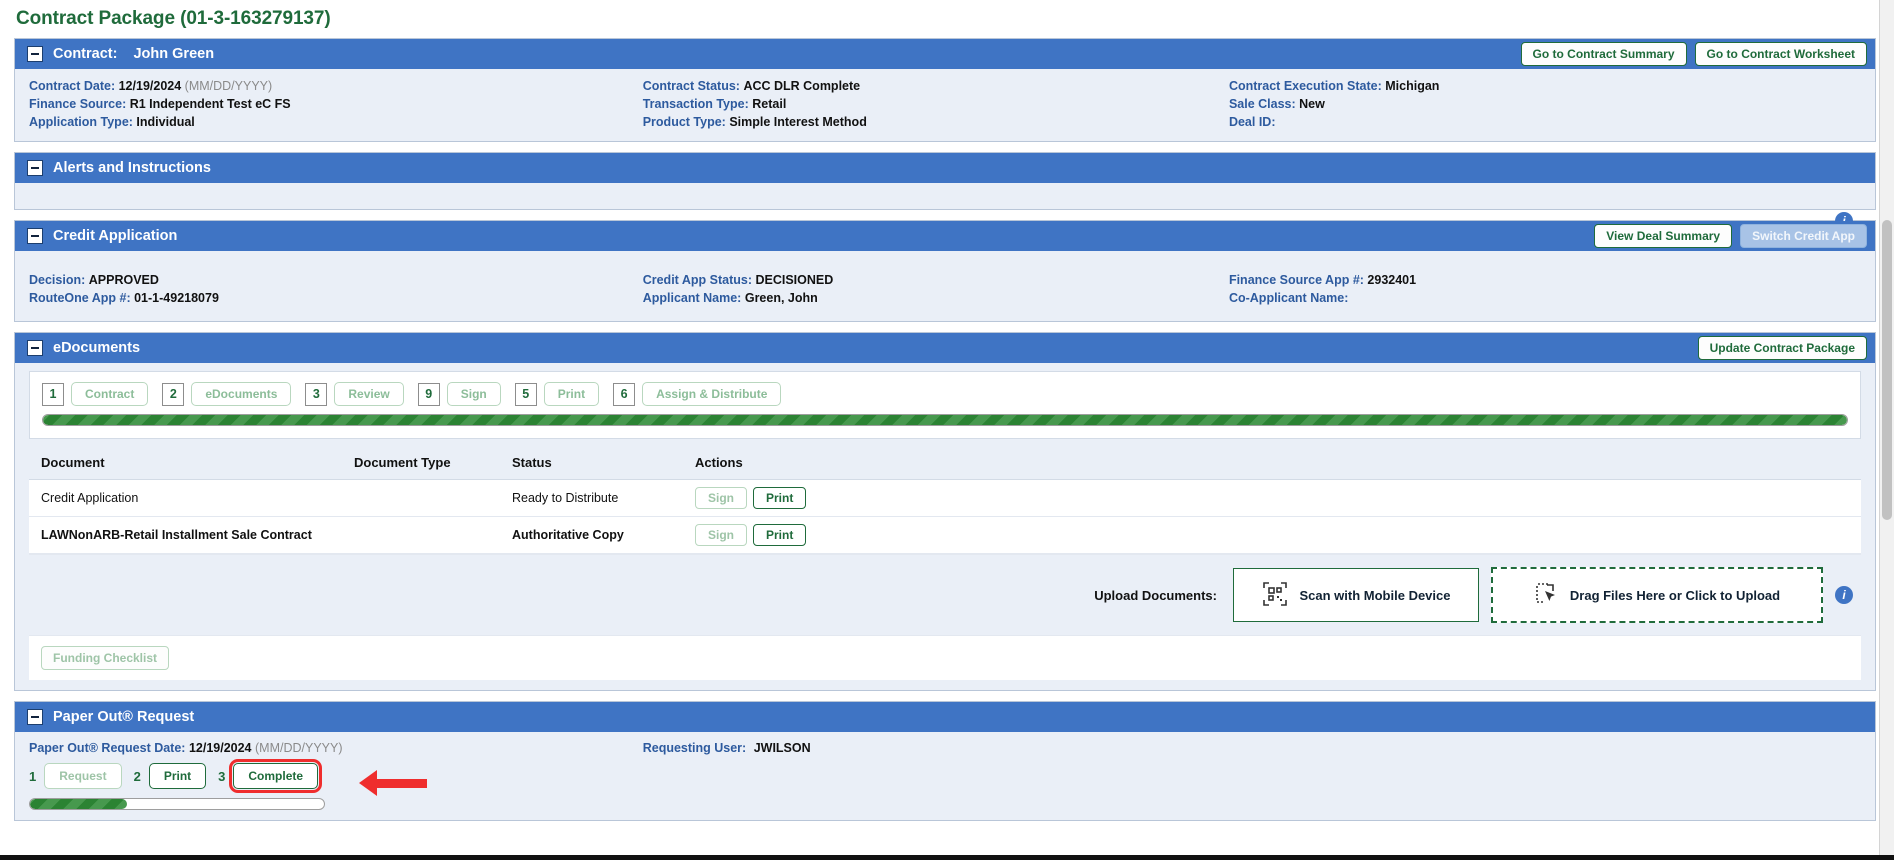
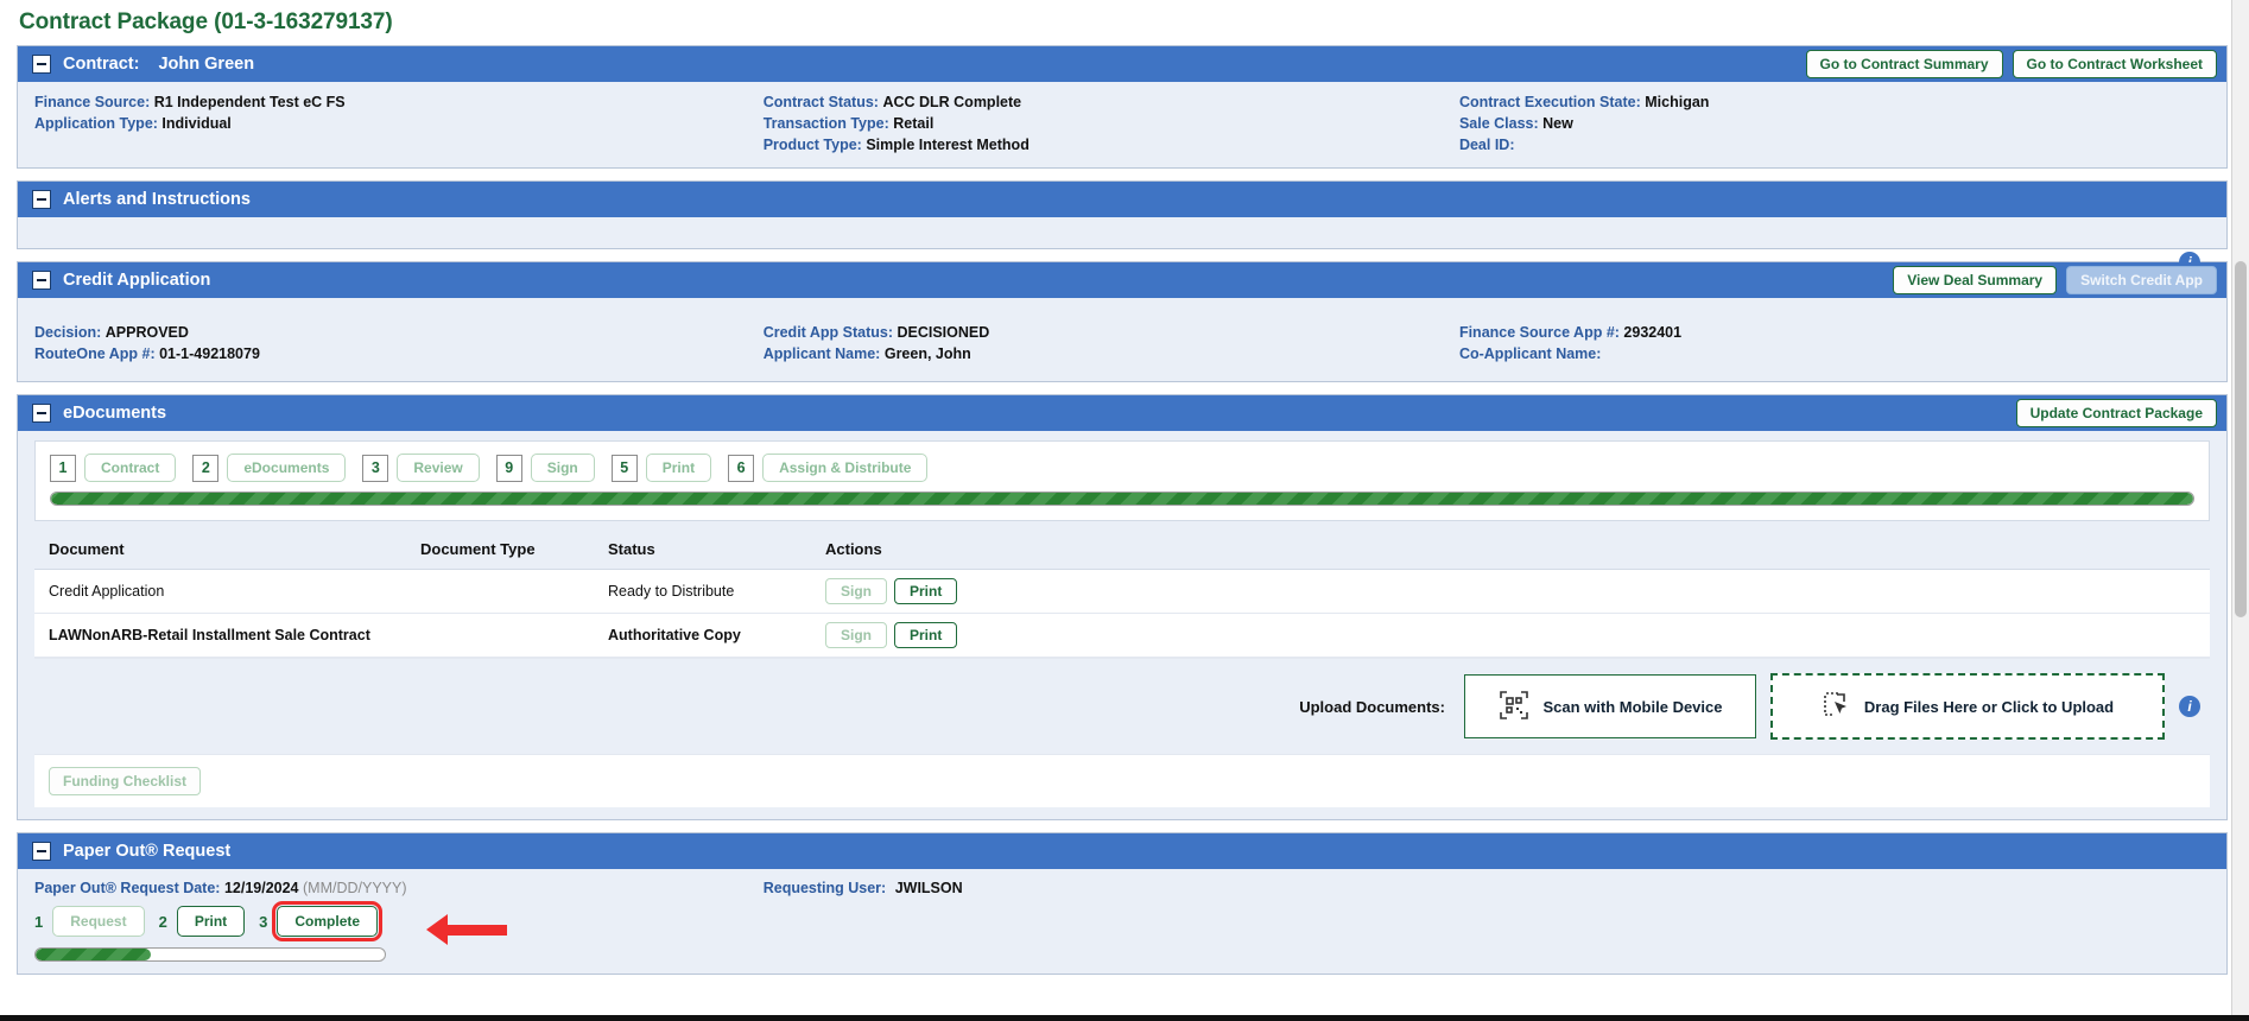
  Contract Package (01-3-163279137)
  Contract: John Green
  Go to Contract Summary
  Go to Contract Worksheet
- Contract Date: 12/19/2024 (MM/DD/YYYY)
  Finance Source: R1 Independent Test eC FS
  Application Type: Individual
  Contract Status: ACC DLR Complete
  Transaction Type: Retail
  Product Type: Simple Interest Method
  Contract Execution State: Michigan
  Sale Class: New
  Deal ID:
  Alerts and Instructions
  Credit Application
  View Deal Summary
  Switch Credit App
  Decision: APPROVED
  RouteOne App #: 01-1-49218079
  Credit App Status: DECISIONED
  Applicant Name: Green, John
  Finance Source App #: 2932401
  Co-Applicant Name:
  eDocuments
  Update Contract Package
  1
  Contract
  2
  eDocuments
  3
  Review
  9
  Sign
  5
  Print
  6
  Assign & Distribute
  Document	Document Type	Status	Actions
  Credit Application		Ready to Distribute	Sign Print
  LAWNonARB-Retail Installment Sale Contract		Authoritative Copy	Sign Print
  Upload Documents:
  Scan with Mobile Device
  Drag Files Here or Click to Upload
  i
  Funding Checklist
  Paper Out® Request
  Paper Out® Request Date: 12/19/2024 (MM/DD/YYYY)
  Requesting User: JWILSON
  1
  Request
  2
  Print
  3
  Complete
